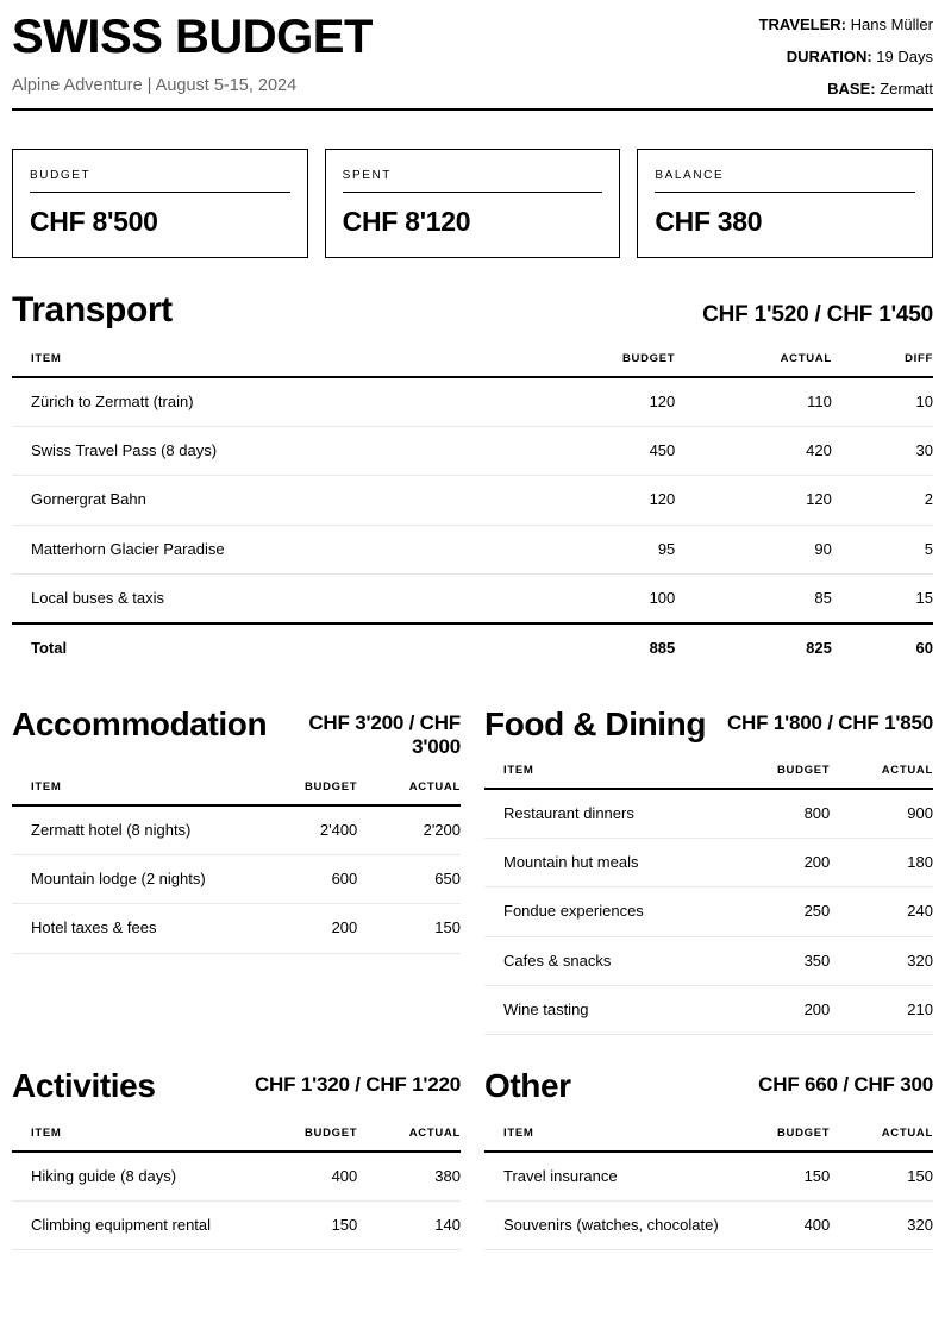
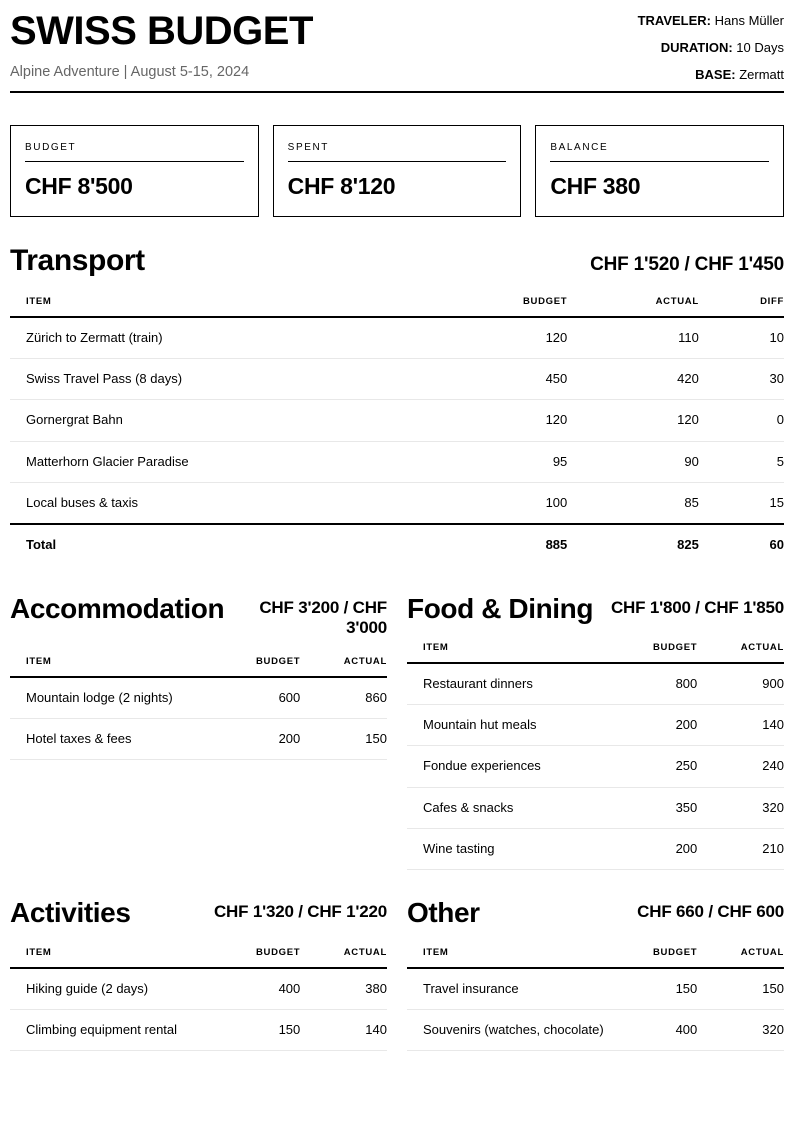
  SWISS BUDGET
  Alpine Adventure | August 5-15, 2024
  TRAVELER: Hans Müller
- DURATION: 19 Days
+ DURATION: 10 Days
  BASE: Zermatt
  BUDGET
  CHF 8'500
  SPENT
  CHF 8'120
  BALANCE
  CHF 380
  Transport
  CHF 1'520 / CHF 1'450
  ITEM	BUDGET	ACTUAL	DIFF
  Zürich to Zermatt (train)	120	110	10
  Swiss Travel Pass (8 days)	450	420	30
- Gornergrat Bahn	120	120	2
+ Gornergrat Bahn	120	120	0
  Matterhorn Glacier Paradise	95	90	5
  Local buses & taxis	100	85	15
  Total	885	825	60
  Accommodation
  CHF 3'200 / CHF 3'000
  ITEM	BUDGET	ACTUAL
- Zermatt hotel (8 nights)	2'400	2'200
- Mountain lodge (2 nights)	600	650
+ Mountain lodge (2 nights)	600	860
  Hotel taxes & fees	200	150
  Food & Dining
  CHF 1'800 / CHF 1'850
  ITEM	BUDGET	ACTUAL
  Restaurant dinners	800	900
- Mountain hut meals	200	180
+ Mountain hut meals	200	140
  Fondue experiences	250	240
  Cafes & snacks	350	320
  Wine tasting	200	210
  Activities
  CHF 1'320 / CHF 1'220
  ITEM	BUDGET	ACTUAL
- Hiking guide (8 days)	400	380
+ Hiking guide (2 days)	400	380
  Climbing equipment rental	150	140
  Other
- CHF 660 / CHF 300
+ CHF 660 / CHF 600
  ITEM	BUDGET	ACTUAL
  Travel insurance	150	150
  Souvenirs (watches, chocolate)	400	320
